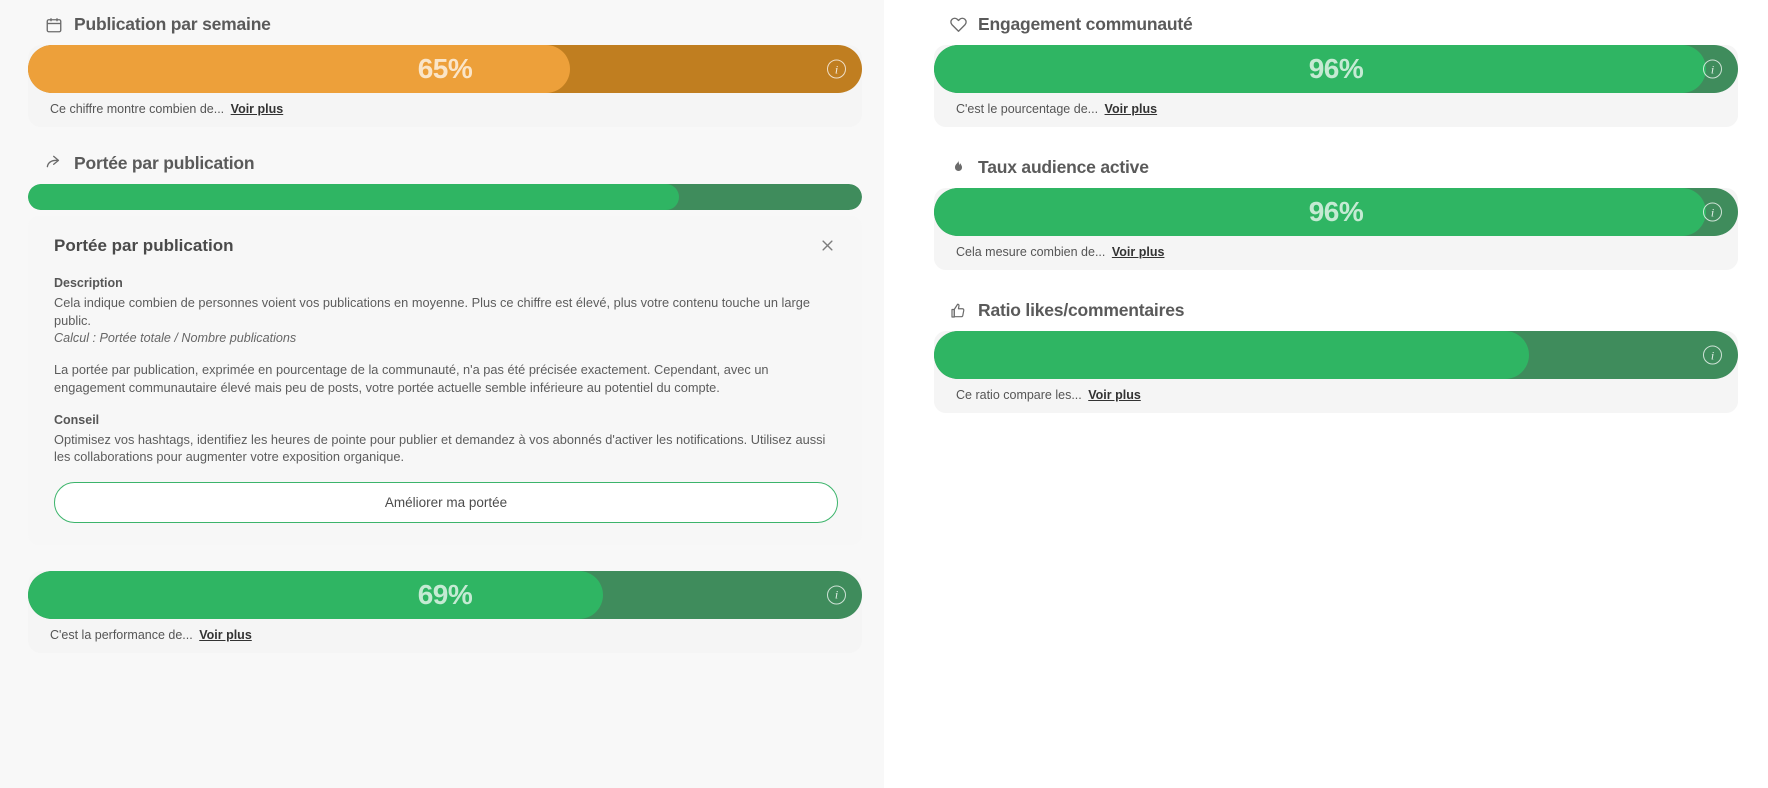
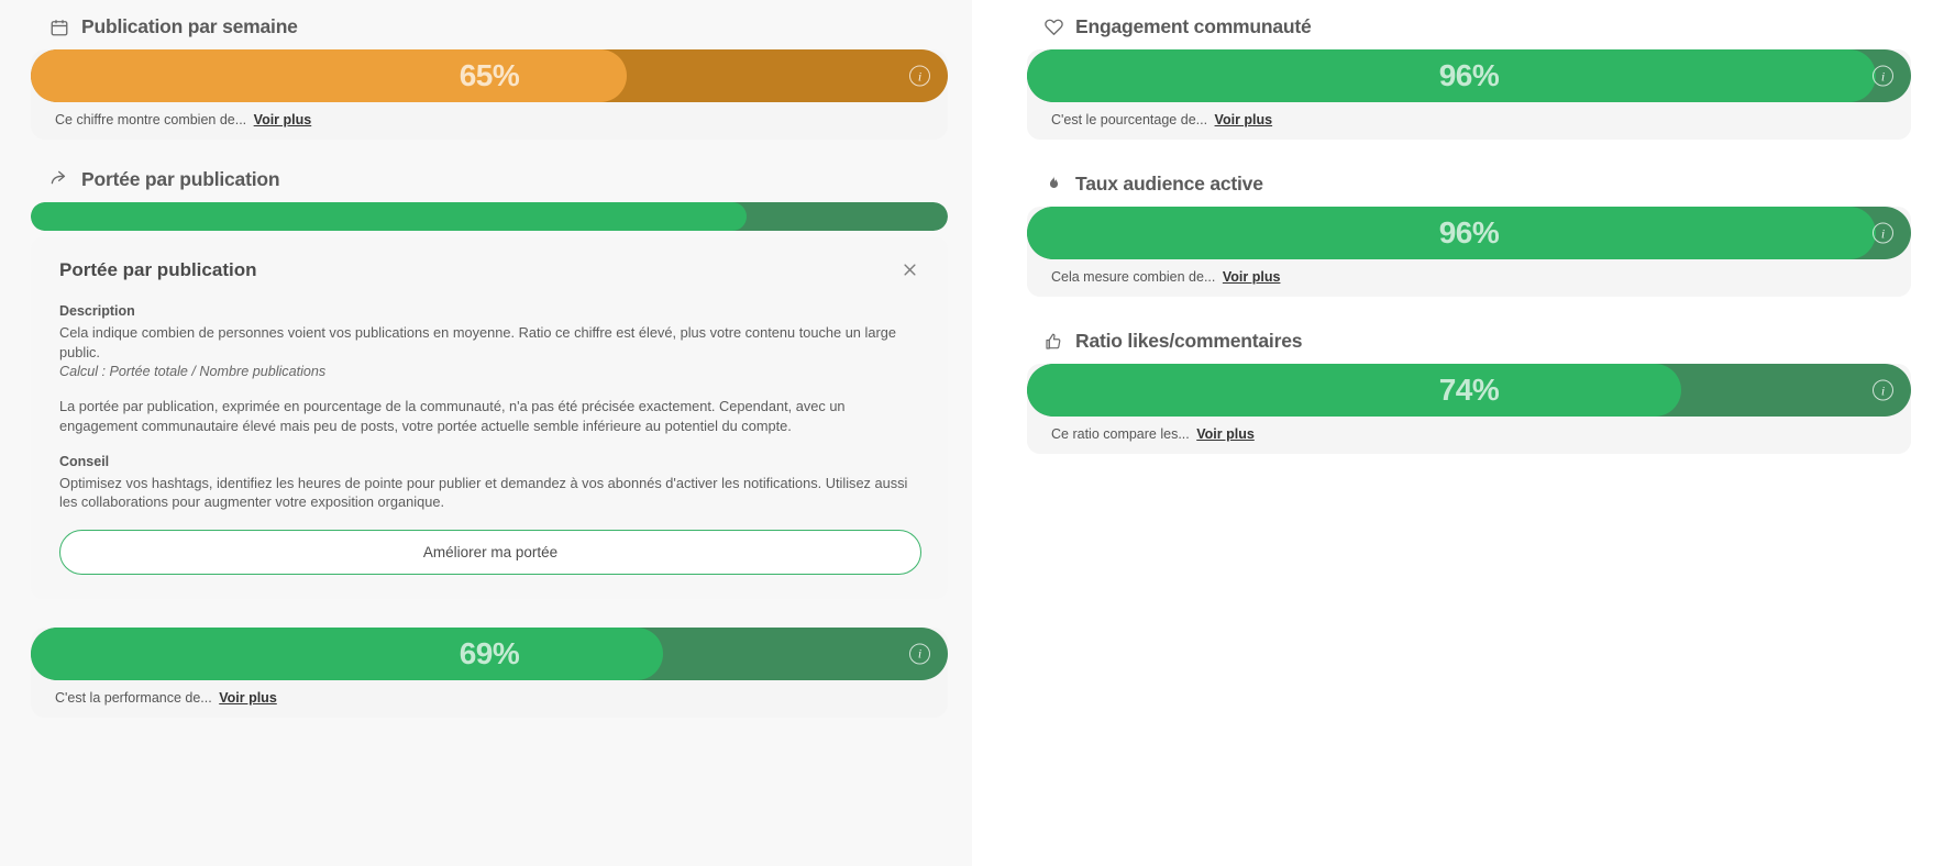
  Publication par semaine
  65%
  i
  Ce chiffre montre combien de... Voir plus
  Portée par publication
  Portée par publication
  Description
- Cela indique combien de personnes voient vos publications en moyenne. Plus ce chiffre est élevé, plus votre contenu touche un large public.
+ Cela indique combien de personnes voient vos publications en moyenne. Ratio ce chiffre est élevé, plus votre contenu touche un large public.
  Calcul : Portée totale / Nombre publications
  La portée par publication, exprimée en pourcentage de la communauté, n'a pas été précisée exactement. Cependant, avec un engagement communautaire élevé mais peu de posts, votre portée actuelle semble inférieure au potentiel du compte.
  Conseil
  Optimisez vos hashtags, identifiez les heures de pointe pour publier et demandez à vos abonnés d'activer les notifications. Utilisez aussi les collaborations pour augmenter votre exposition organique.
  Améliorer ma portée
  69%
  i
  C'est la performance de... Voir plus
  Engagement communauté
  96%
  i
  C'est le pourcentage de... Voir plus
  Taux audience active
  96%
  i
  Cela mesure combien de... Voir plus
  Ratio likes/commentaires
+ 74%
  i
  Ce ratio compare les... Voir plus
